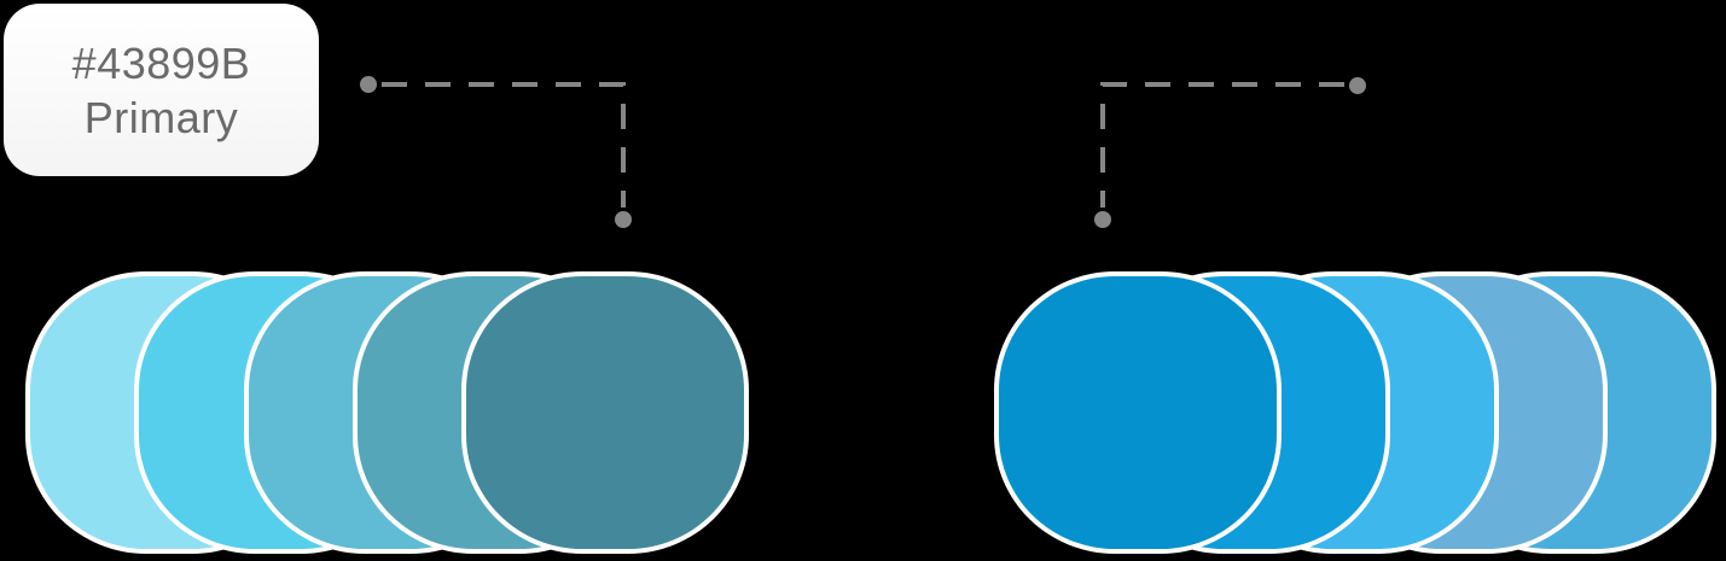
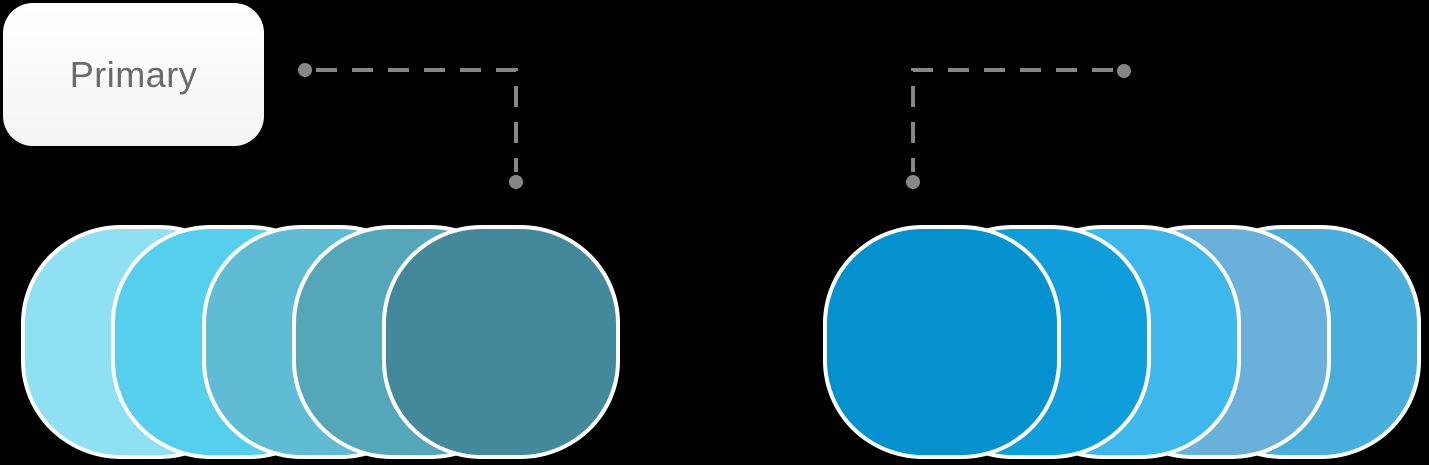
- #43899B
  Primary
